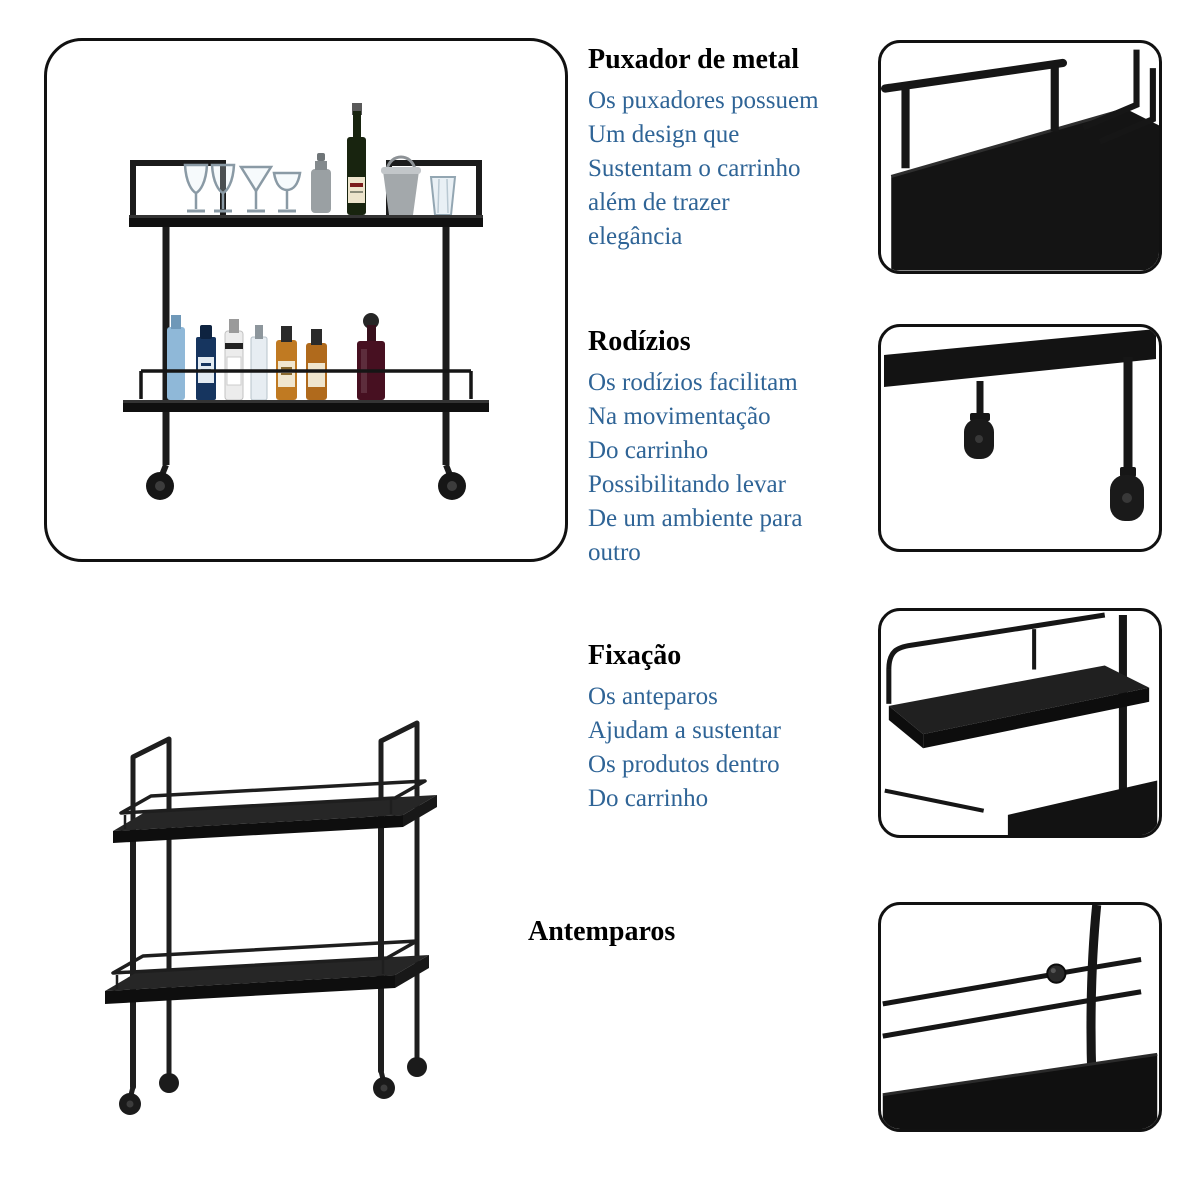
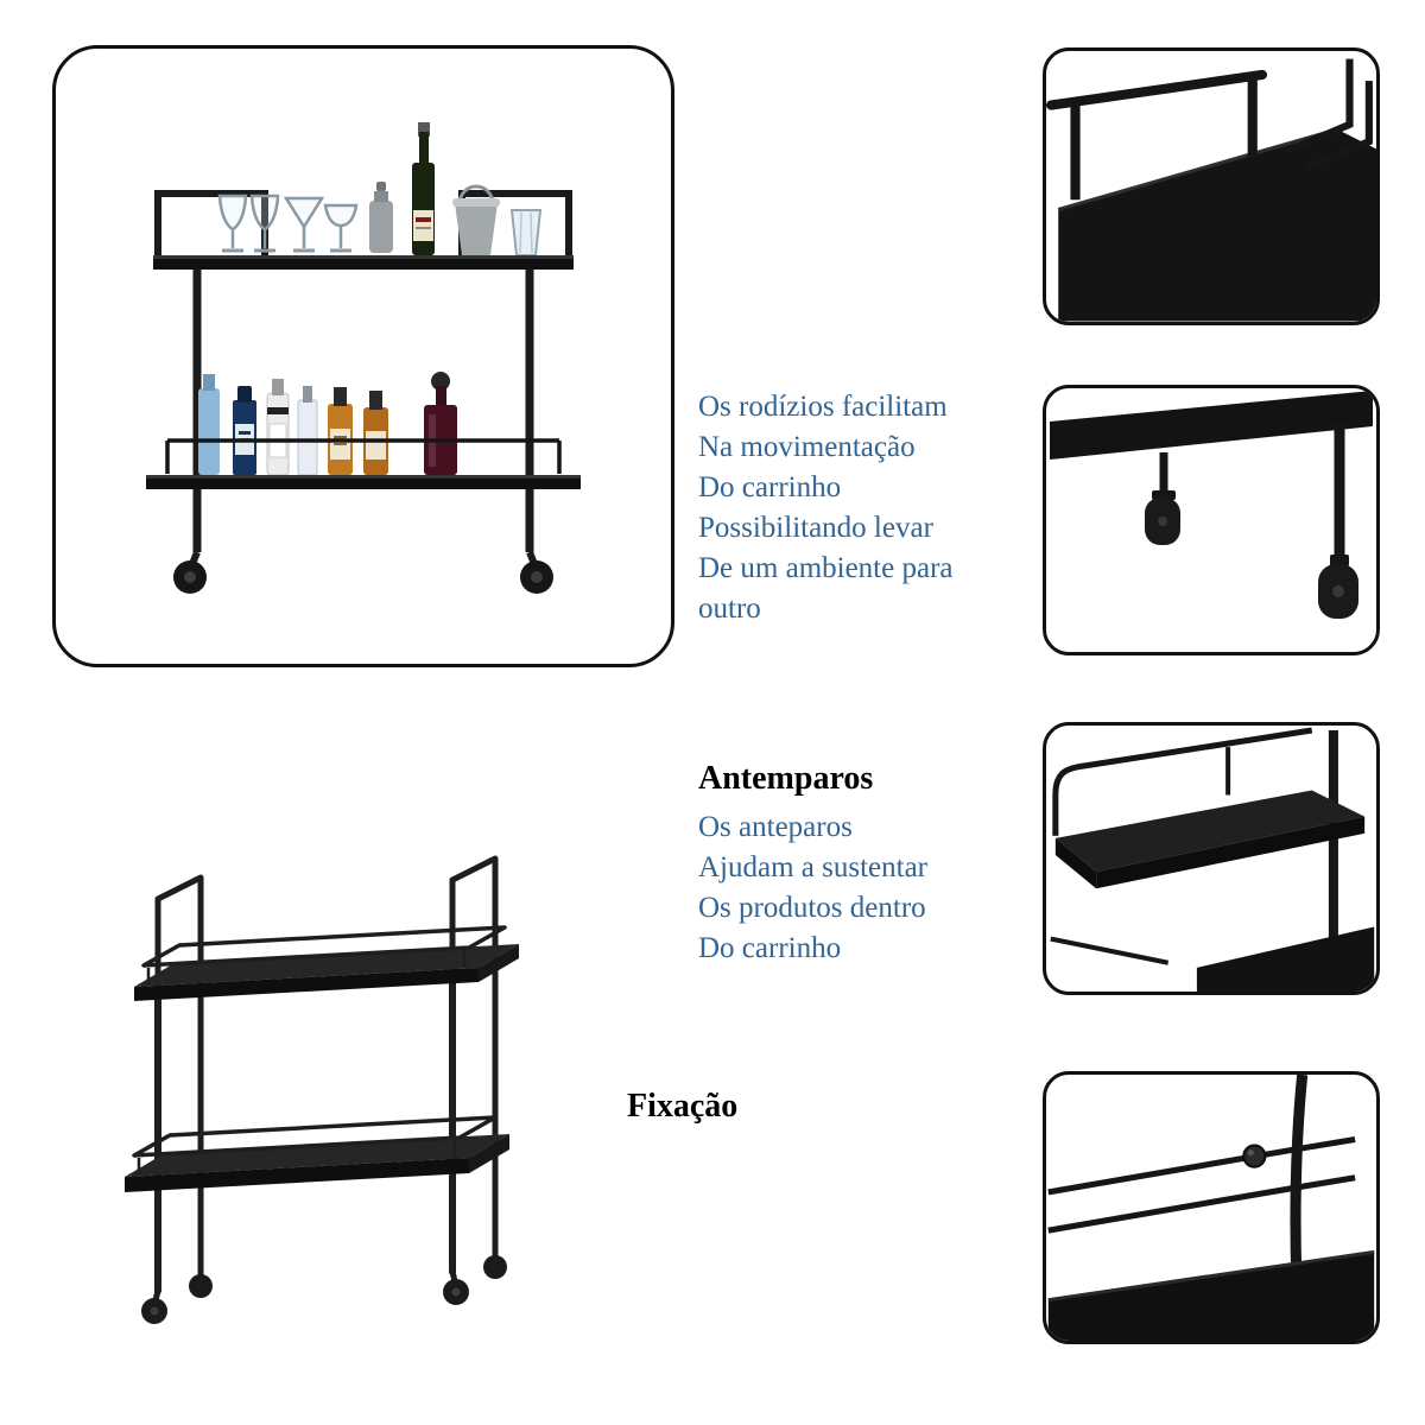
- Puxador de metal
- Os puxadores possuem
- Um design que
- Sustentam o carrinho
- além de trazer
- elegância
- Rodízios
  Os rodízios facilitam
  Na movimentação
  Do carrinho
  Possibilitando levar
  De um ambiente para
  outro
- Fixação
+ Antemparos
  Os anteparos
  Ajudam a sustentar
  Os produtos dentro
  Do carrinho
- Antemparos
+ Fixação
